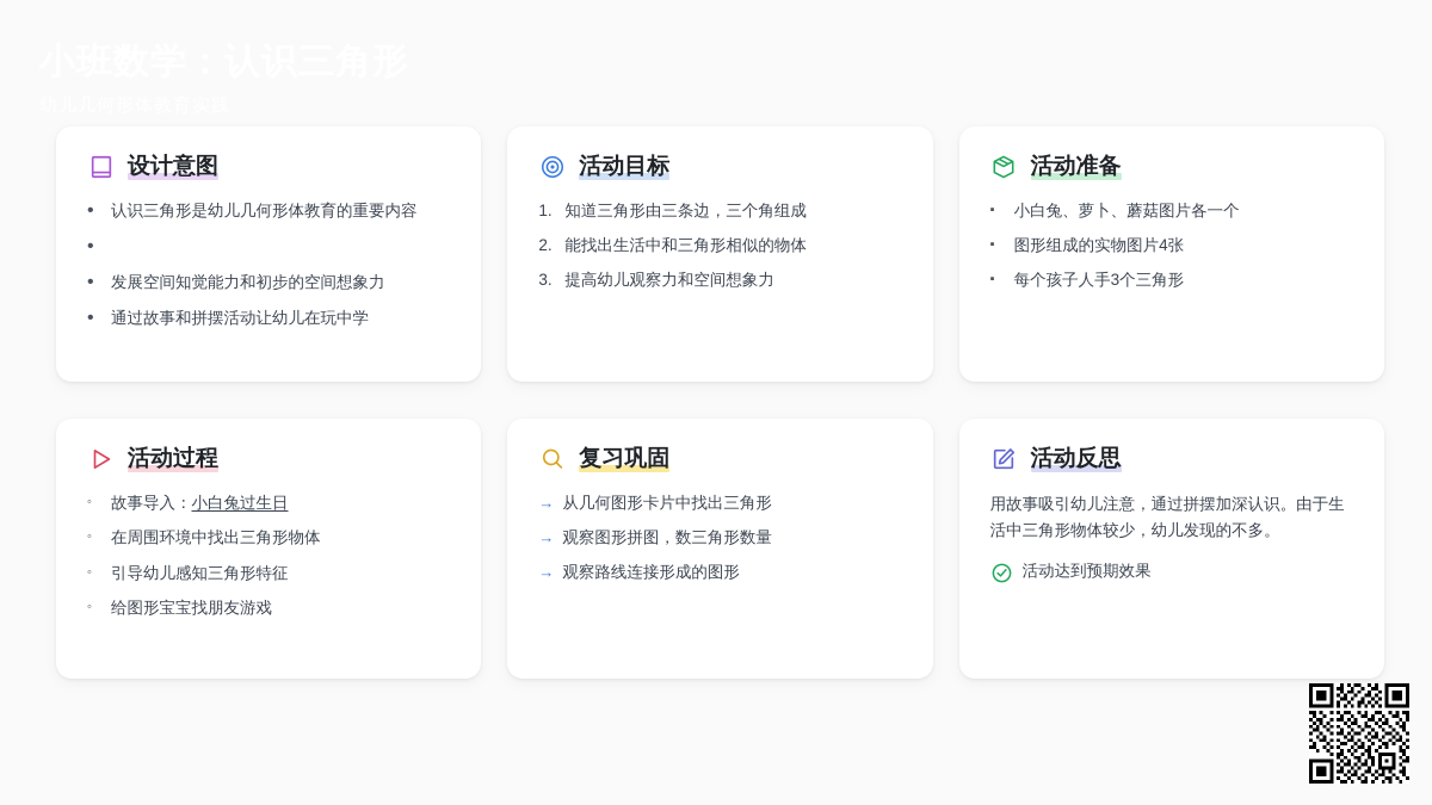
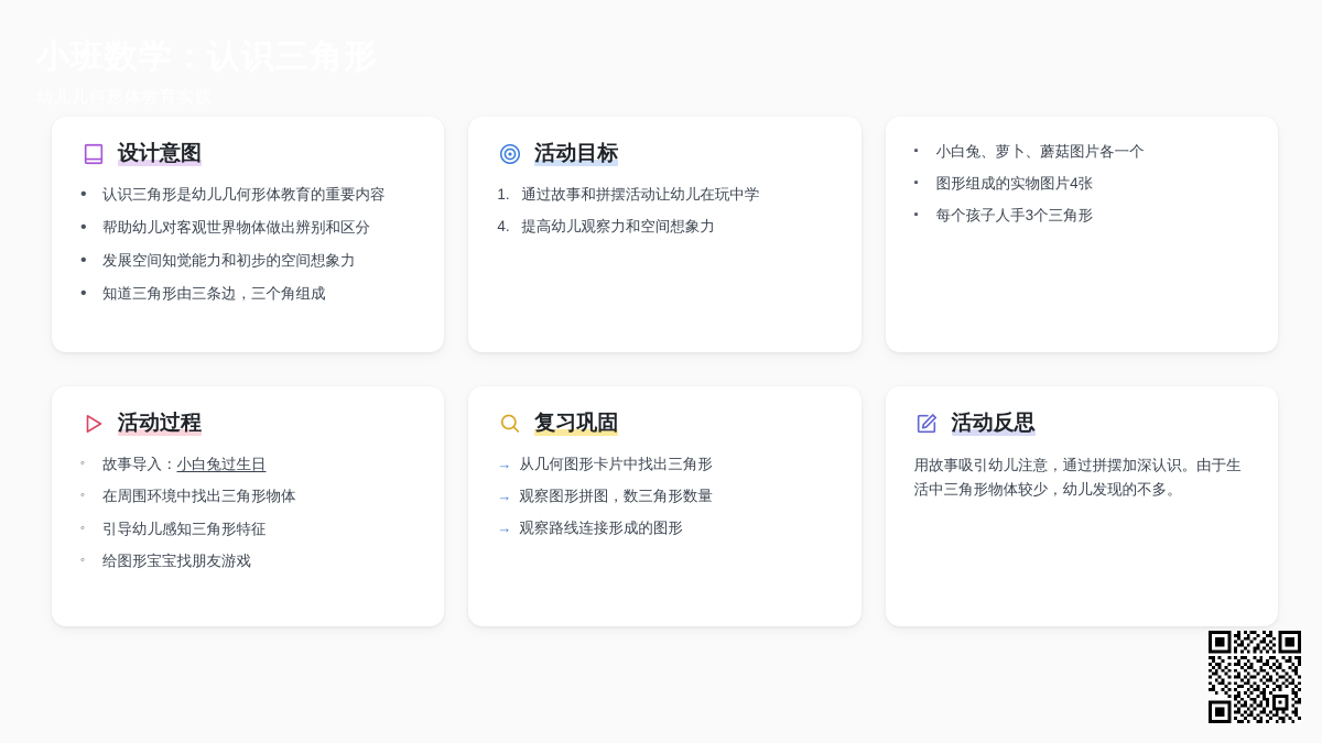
  设计意图
  •
  认识三角形是幼儿几何形体教育的重要内容
  •
+ 帮助幼儿对客观世界物体做出辨别和区分
  •
  发展空间知觉能力和初步的空间想象力
  •
- 通过故事和拼摆活动让幼儿在玩中学
+ 知道三角形由三条边，三个角组成
  活动目标
  1.
- 知道三角形由三条边，三个角组成
+ 通过故事和拼摆活动让幼儿在玩中学
- 2.
- 能找出生活中和三角形相似的物体
- 3.
+ 4.
  提高幼儿观察力和空间想象力
- 活动准备
  ▪
  小白兔、萝卜、蘑菇图片各一个
  ▪
  图形组成的实物图片4张
  ▪
  每个孩子人手3个三角形
  活动过程
  ◦
  故事导入：小白兔过生日
  ◦
  在周围环境中找出三角形物体
  ◦
  引导幼儿感知三角形特征
  ◦
  给图形宝宝找朋友游戏
  复习巩固
  →
  从几何图形卡片中找出三角形
  →
  观察图形拼图，数三角形数量
  →
  观察路线连接形成的图形
  活动反思
  用故事吸引幼儿注意，通过拼摆加深认识。由于生活中三角形物体较少，幼儿发现的不多。
- 活动达到预期效果
